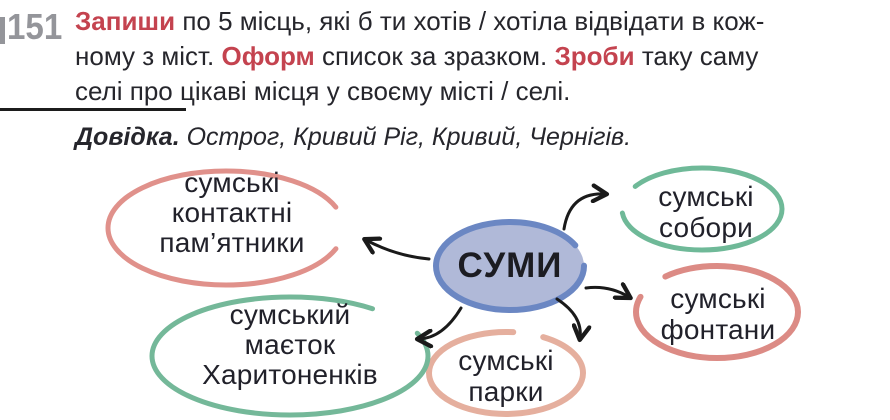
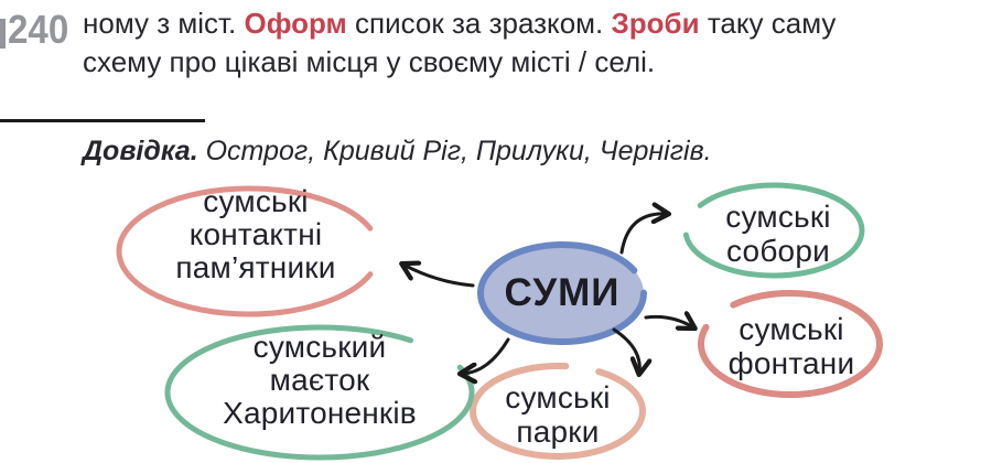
- 151
+ 240
- Запиши по 5 місць, які б ти хотів / хотіла відвідати в кож-
  ному з міст. Оформ список за зразком. Зроби таку саму
- селі про цікаві місця у своєму місті / селі.
+ схему про цікаві місця у своєму місті / селі.
- Довідка. Острог, Кривий Ріг, Кривий, Чернігів.
+ Довідка. Острог, Кривий Ріг, Прилуки, Чернігів.
  СУМИ
  сумські
  контактні
  пам’ятники
  сумські
  собори
  сумські
  фонтани
  сумські
  парки
  сумський
  маєток
  Харитоненків
